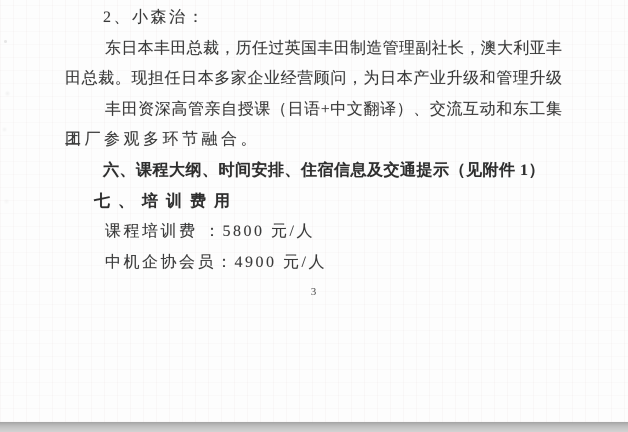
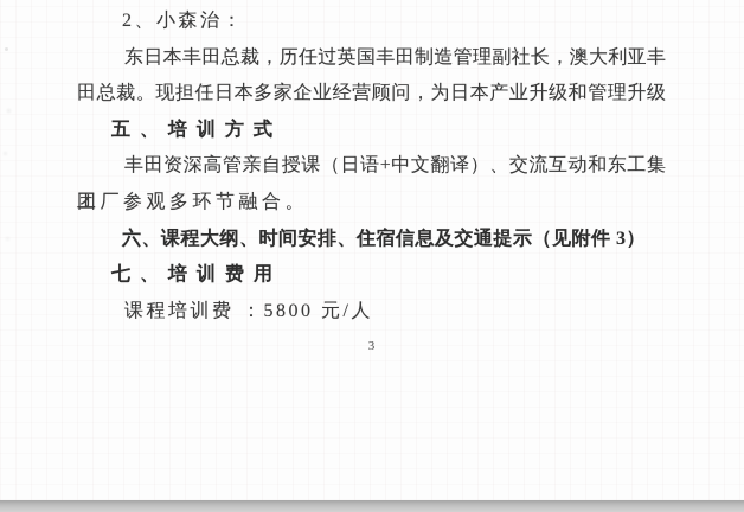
  2、小森治：
  东日本丰田总裁，历任过英国丰田制造管理副社长，澳大利亚丰
  田总裁。现担任日本多家企业经营顾问，为日本产业升级和管理升级
+ 五、培训方式
  丰田资深高管亲自授课（日语+中文翻译）、交流互动和东工集团
  工厂参观多环节融合。
- 六、课程大纲、时间安排、住宿信息及交通提示（见附件 1）
+ 六、课程大纲、时间安排、住宿信息及交通提示（见附件 3）
  七、培训费用
  课程培训费 ：5800 元/人
- 中机企协会员：4900 元/人
  3
